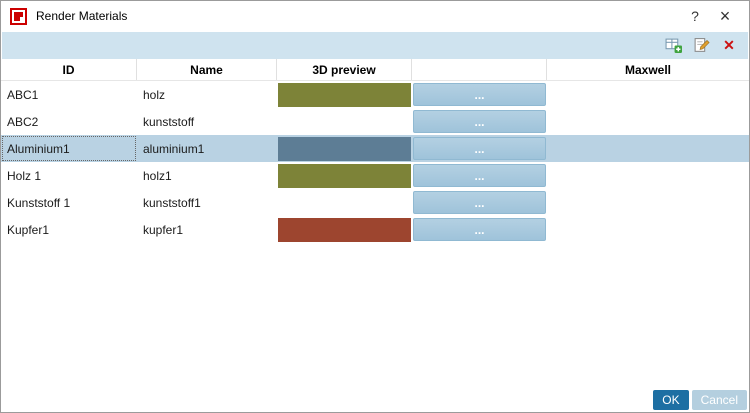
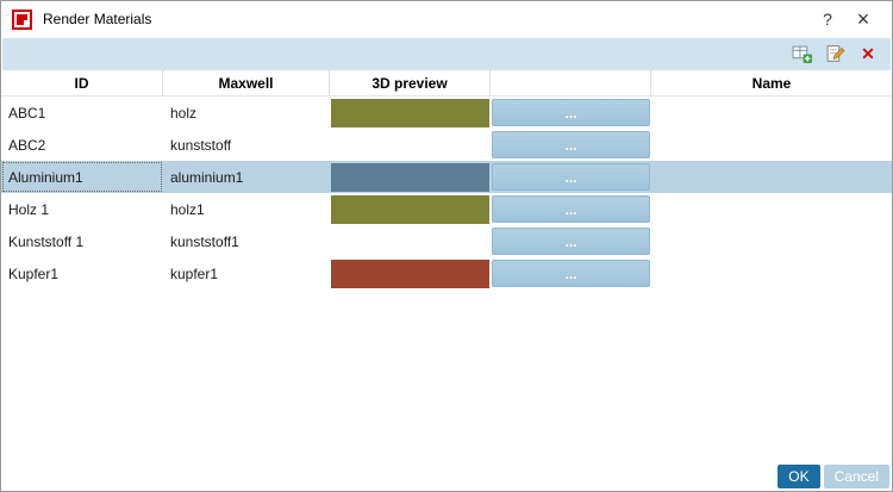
  Render Materials
  ?
  ×
  ✕
  ID
- Name
+ Maxwell
  3D preview
- Maxwell
+ Name
  ABC1
  holz
  ...
  ABC2
  kunststoff
  ...
  Aluminium1
  aluminium1
  ...
  Holz 1
  holz1
  ...
  Kunststoff 1
  kunststoff1
  ...
  Kupfer1
  kupfer1
  ...
  OK
  Cancel
